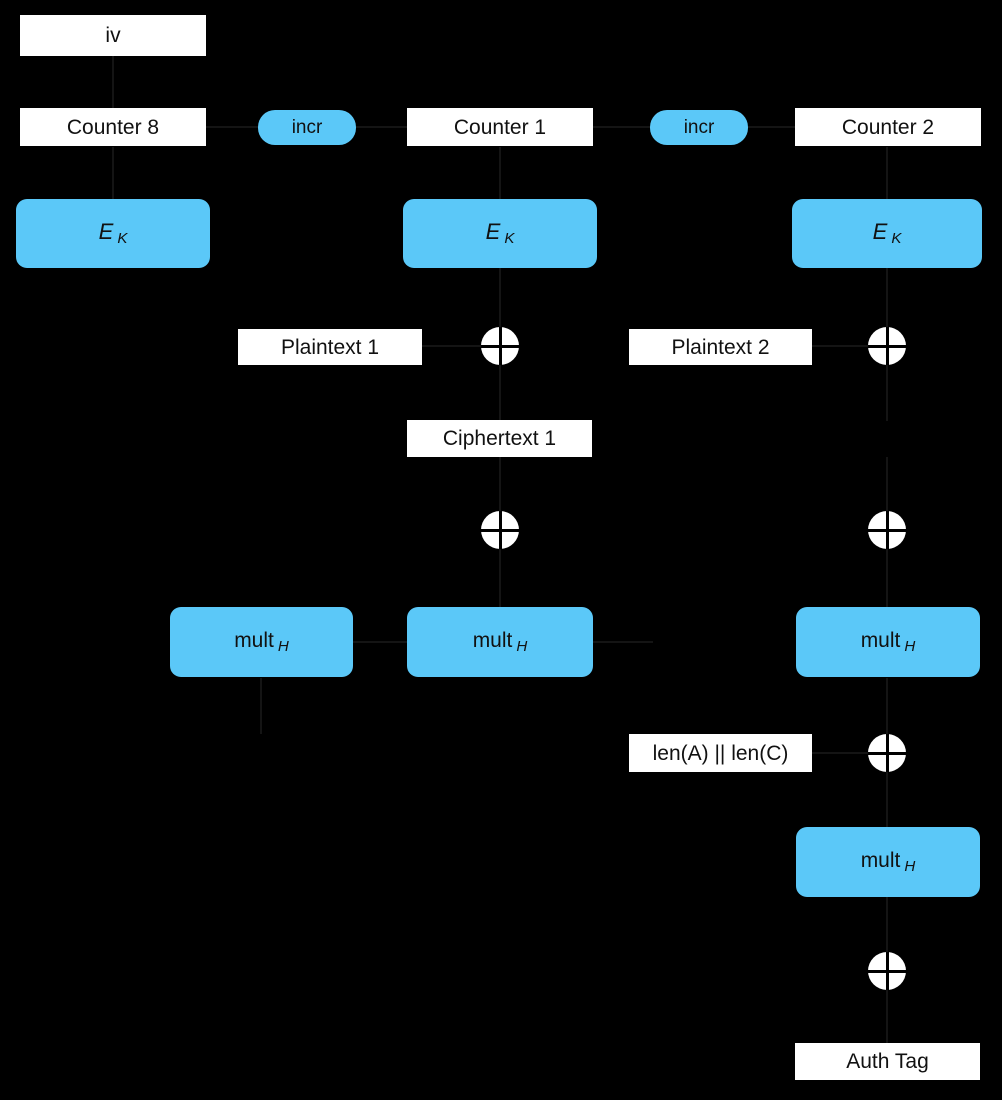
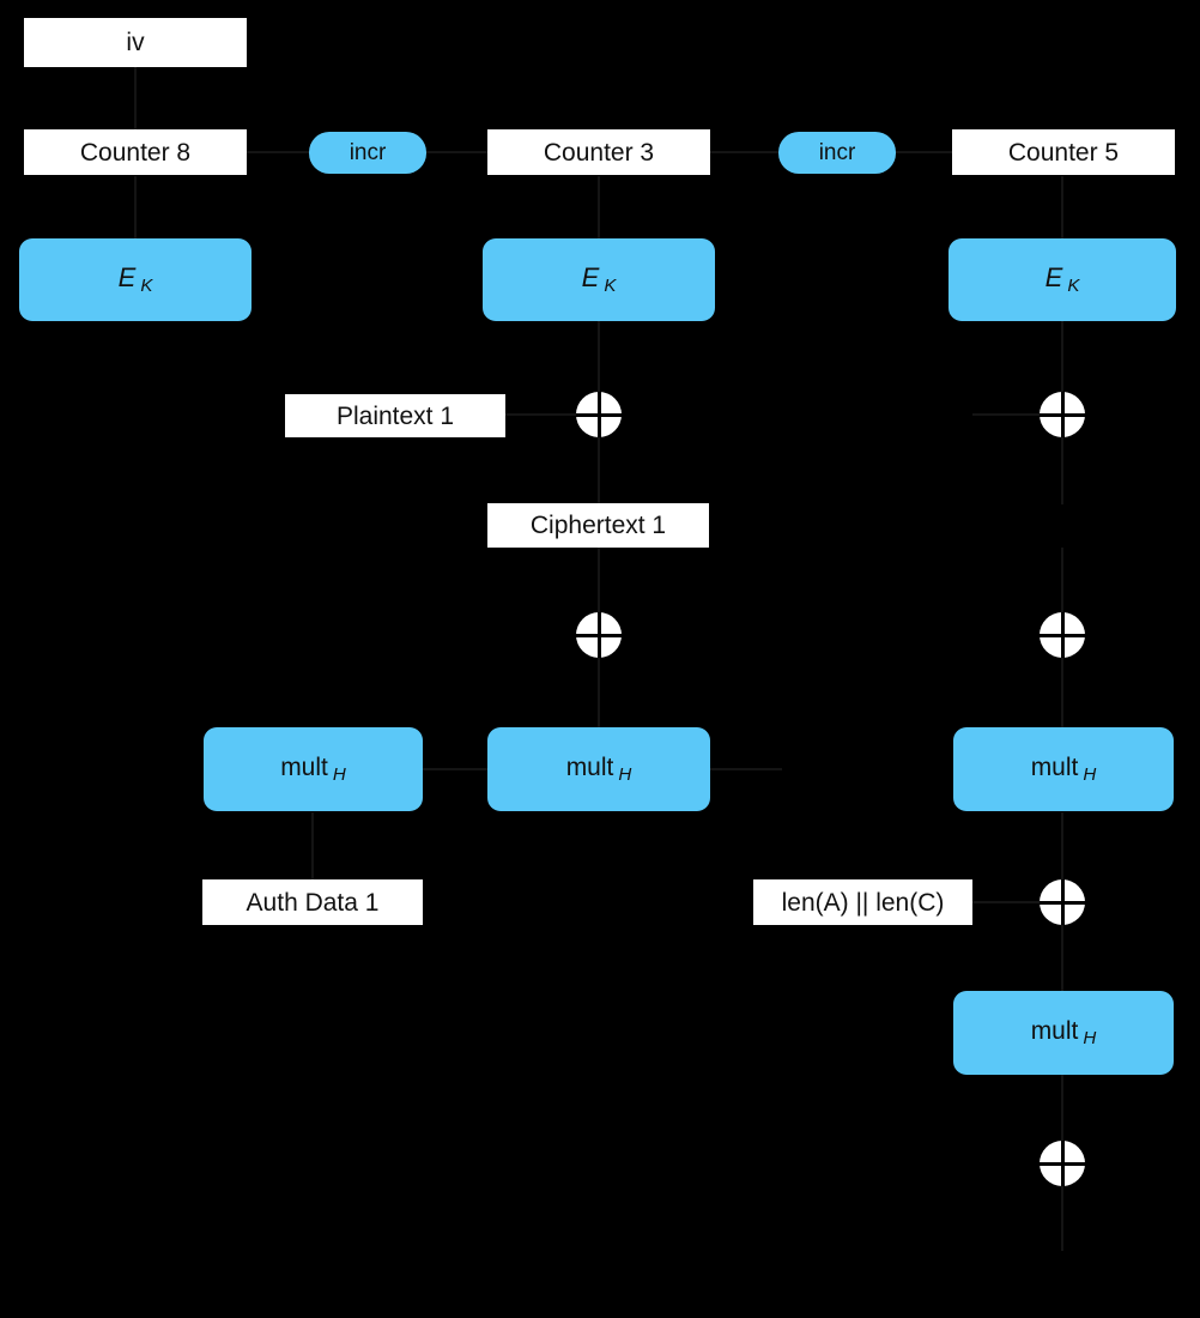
  iv
  Counter 8
  incr
- Counter 1
+ Counter 3
  incr
- Counter 2
+ Counter 5
  E K
  E K
  E K
  Plaintext 1
- Plaintext 2
  Ciphertext 1
  mult H
  mult H
  mult H
+ Auth Data 1
  len(A) || len(C)
  mult H
- Auth Tag
